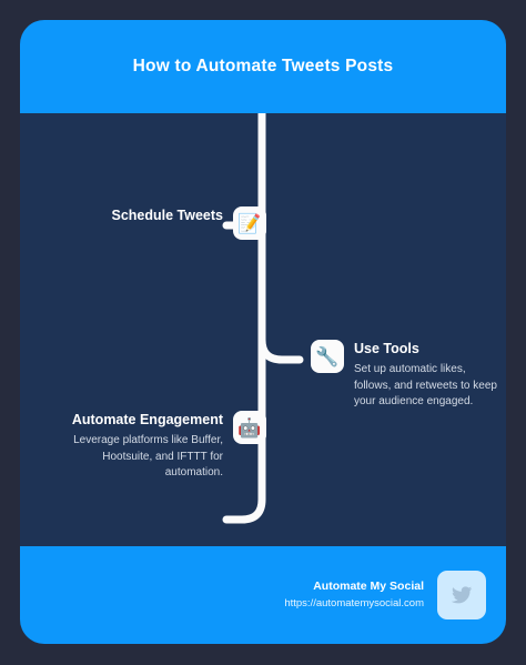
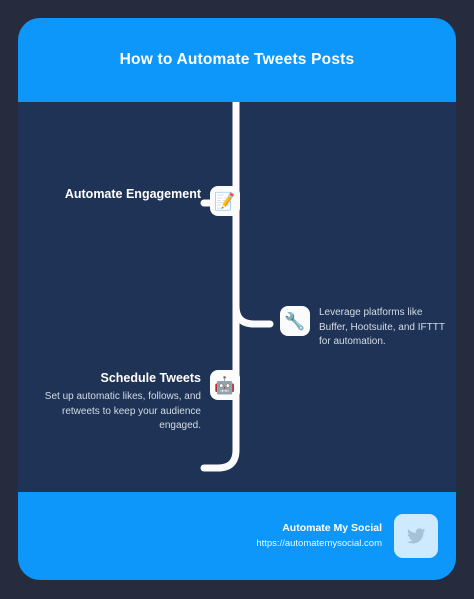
  How to Automate Tweets Posts
- Schedule Tweets
+ Automate Engagement
  📝
  🔧
- Use Tools
- Set up automatic likes, follows, and retweets to keep your audience engaged.
+ Leverage platforms like Buffer, Hootsuite, and IFTTT for automation.
- Automate Engagement
+ Schedule Tweets
- Leverage platforms like Buffer, Hootsuite, and IFTTT for automation.
+ Set up automatic likes, follows, and retweets to keep your audience engaged.
  🤖
  Automate My Social
  https://automatemysocial.com
